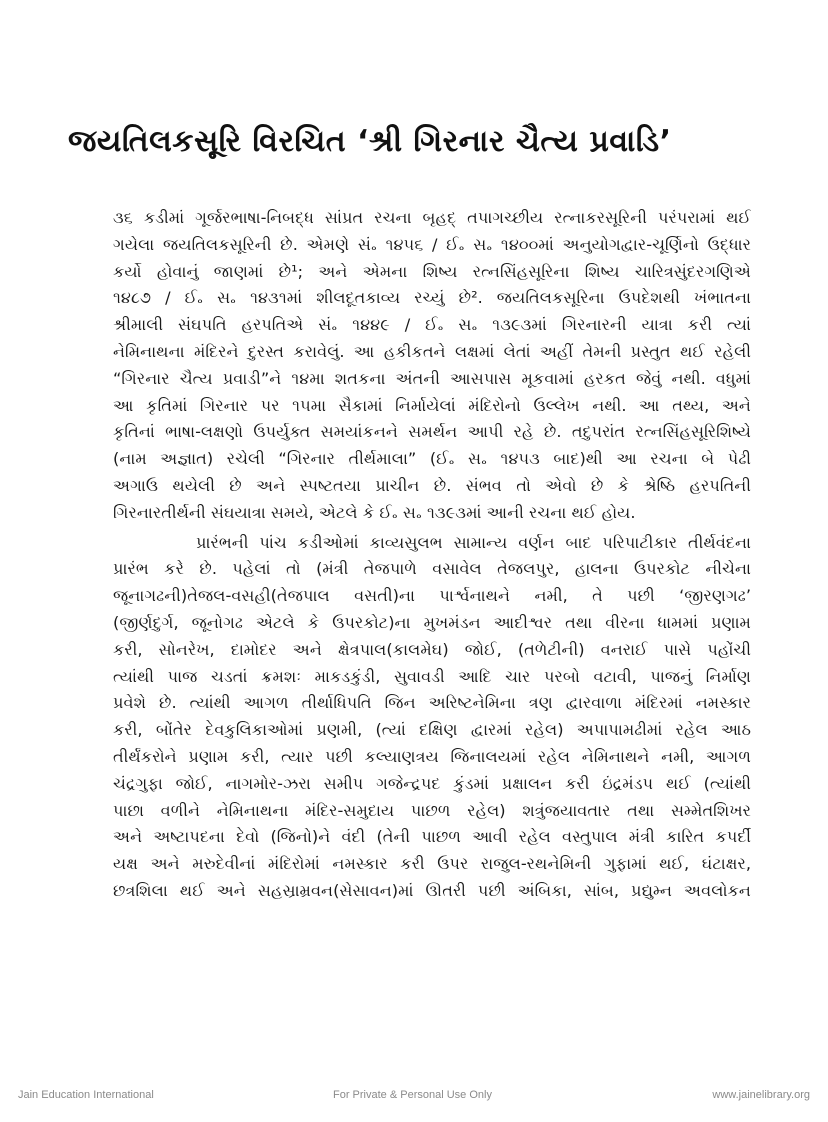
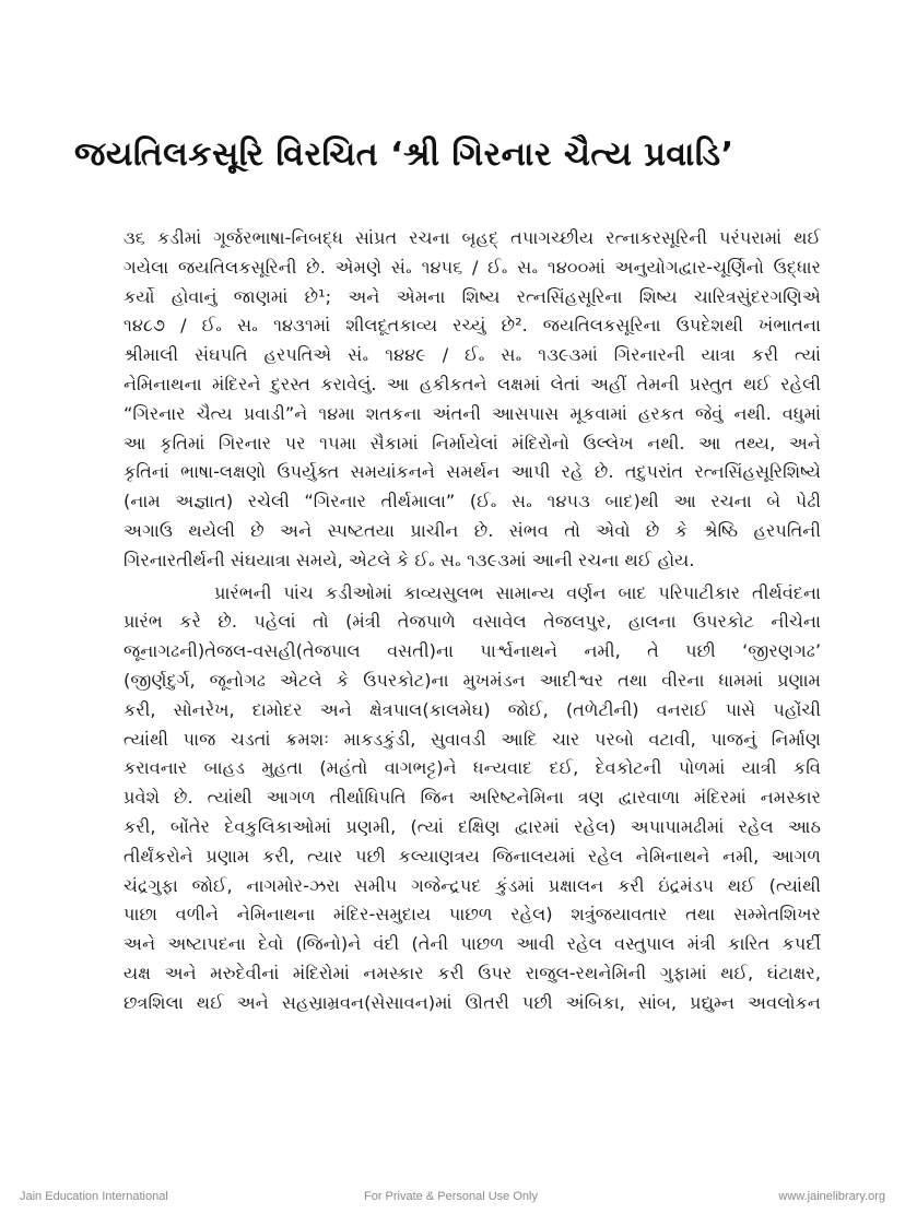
  જયતિલકસૂરિ વિરચિત ‘શ્રી ગિરનાર ચૈત્ય પ્રવાડિ’
  ૩૬ કડીમાં ગૂર્જરભાષા-નિબદ્ધ સાંપ્રત રચના બૃહદ્ તપાગચ્છીય રત્નાકરસૂરિની પરંપરામાં થઈ
  ગયેલા જયતિલકસૂરિની છે. એમણે સં૰ ૧૪૫૬ / ઈ૰ સ૰ ૧૪૦૦માં અનુયોગદ્વાર-ચૂર્ણિનો ઉદ્ધાર
  કર્યો હોવાનું જાણમાં છે¹; અને એમના શિષ્ય રત્નસિંહસૂરિના શિષ્ય ચારિત્રસુંદરગણિએ
  ૧૪૮૭ / ઈ૰ સ૰ ૧૪૩૧માં શીલદૂતકાવ્ય રચ્યું છે². જયતિલકસૂરિના ઉપદેશથી ખંભાતના
  શ્રીમાલી સંઘપતિ હરપતિએ સં૰ ૧૪૪૯ / ઈ૰ સ૰ ૧૩૯૩માં ગિરનારની યાત્રા કરી ત્યાં
  નેમિનાથના મંદિરને દુરસ્ત કરાવેલું. આ હકીકતને લક્ષમાં લેતાં અહીં તેમની પ્રસ્તુત થઈ રહેલી
  “ગિરનાર ચૈત્ય પ્રવાડી”ને ૧૪મા શતકના અંતની આસપાસ મૂકવામાં હરકત જેવું નથી. વધુમાં
  આ કૃતિમાં ગિરનાર પર ૧૫મા સૈકામાં નિર્માયેલાં મંદિરોનો ઉલ્લેખ નથી. આ તથ્ય, અને
  કૃતિનાં ભાષા-લક્ષણો ઉપર્યુક્ત સમયાંકનને સમર્થન આપી રહે છે. તદુપરાંત રત્નસિંહસૂરિશિષ્યે
  (નામ અજ્ઞાત) રચેલી “ગિરનાર તીર્થમાલા” (ઈ૰ સ૰ ૧૪૫૩ બાદ)થી આ રચના બે પેઢી
  અગાઉ થયેલી છે અને સ્પષ્ટતયા પ્રાચીન છે. સંભવ તો એવો છે કે શ્રેષ્ઠિ હરપતિની
  ગિરનારતીર્થની સંઘયાત્રા સમયે, એટલે કે ઈ૰ સ૰ ૧૩૯૩માં આની રચના થઈ હોય.
  પ્રારંભની પાંચ કડીઓમાં કાવ્યસુલભ સામાન્ય વર્ણન બાદ પરિપાટીકાર તીર્થવંદના
  પ્રારંભ કરે છે. પહેલાં તો (મંત્રી તેજપાળે વસાવેલ તેજલપુર, હાલના ઉપરકોટ નીચેના
  જૂનાગઢની)તેજલ-વસહી(તેજપાલ વસતી)ના પાર્શ્વનાથને નમી, તે પછી ‘જીરણગઢ’
  (જીર્ણદુર્ગ, જૂનોગઢ એટલે કે ઉપરકોટ)ના મુખમંડન આદીશ્વર તથા વીરના ધામમાં પ્રણામ
  કરી, સોનરેખ, દામોદર અને ક્ષેત્રપાલ(કાલમેઘ) જોઈ, (તળેટીની) વનરાઈ પાસે પહોંચી
  ત્યાંથી પાજ ચડતાં ક્રમશઃ માકડકુંડી, સુવાવડી આદિ ચાર પરબો વટાવી, પાજનું નિર્માણ
+ કરાવનાર બાહડ મુહતા (મહંતો વાગભટ્ટ)ને ધન્યવાદ દઈ, દેવકોટની પોળમાં યાત્રી કવિ
  પ્રવેશે છે. ત્યાંથી આગળ તીર્થાધિપતિ જિન અરિષ્ટનેમિના ત્રણ દ્વારવાળા મંદિરમાં નમસ્કાર
  કરી, બોંતેર દેવકુલિકાઓમાં પ્રણમી, (ત્યાં દક્ષિણ દ્વારમાં રહેલ) અપાપામઢીમાં રહેલ આઠ
  તીર્થંકરોને પ્રણામ કરી, ત્યાર પછી કલ્યાણત્રય જિનાલયમાં રહેલ નેમિનાથને નમી, આગળ
  ચંદ્રગુફા જોઈ, નાગમોર-ઝરા સમીપ ગજેન્દ્રપદ કુંડમાં પ્રક્ષાલન કરી ઇંદ્રમંડપ થઈ (ત્યાંથી
  પાછા વળીને નેમિનાથના મંદિર-સમુદાય પાછળ રહેલ) શત્રુંજયાવતાર તથા સમ્મેતશિખર
  અને અષ્ટાપદના દેવો (જિનો)ને વંદી (તેની પાછળ આવી રહેલ વસ્તુપાલ મંત્રી કારિત કપર્દી
  યક્ષ અને મરુદેવીનાં મંદિરોમાં નમસ્કાર કરી ઉપર રાજુલ-રથનેમિની ગુફામાં થઈ, ઘંટાક્ષર,
  છત્રશિલા થઈ અને સહસ્રામ્રવન(સેસાવન)માં ઊતરી પછી અંબિકા, સાંબ, પ્રદ્યુમ્ન અવલોકન
  Jain Education International
  For Private & Personal Use Only
  www.jainelibrary.org
